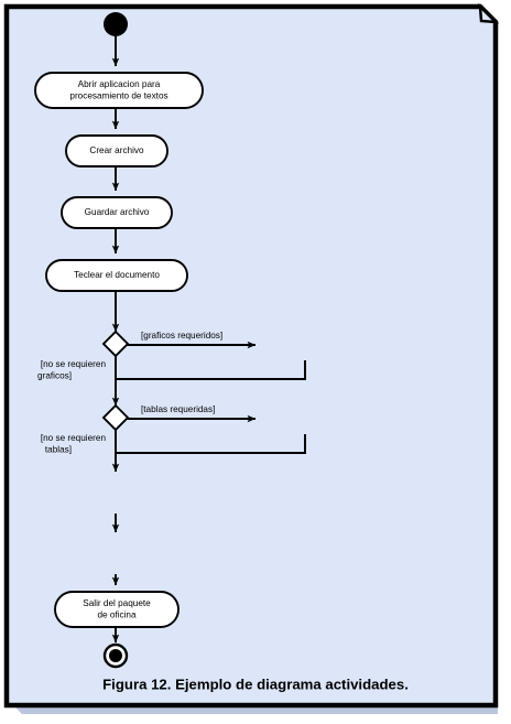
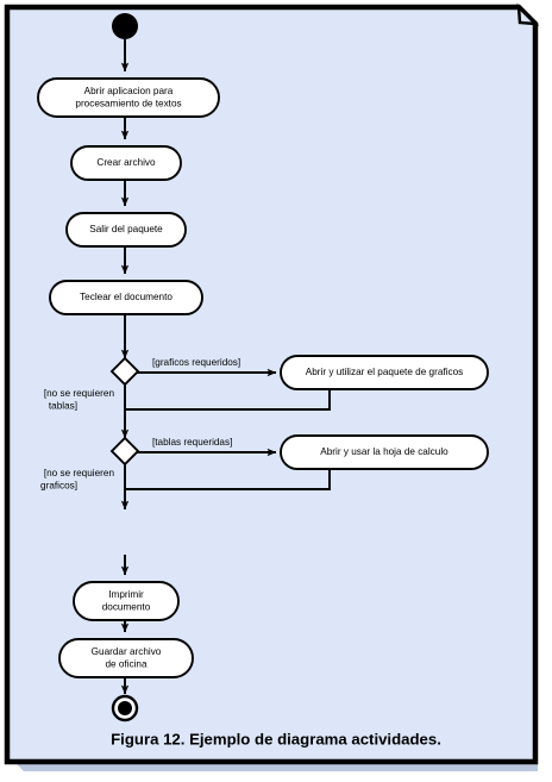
  Abrir aplicacion para
  procesamiento de textos
  Crear archivo
- Guardar archivo
+ Salir del paquete
  Teclear el documento
+ Abrir y utilizar el paquete de graficos
+ Abrir y usar la hoja de calculo
+ Imprimir
+ documento
- Salir del paquete
+ Guardar archivo
  de oficina
  [graficos requeridos]
  [no se requieren
- graficos]
+ tablas]
  [tablas requeridas]
  [no se requieren
- tablas]
+ graficos]
  Figura 12. Ejemplo de diagrama actividades.
